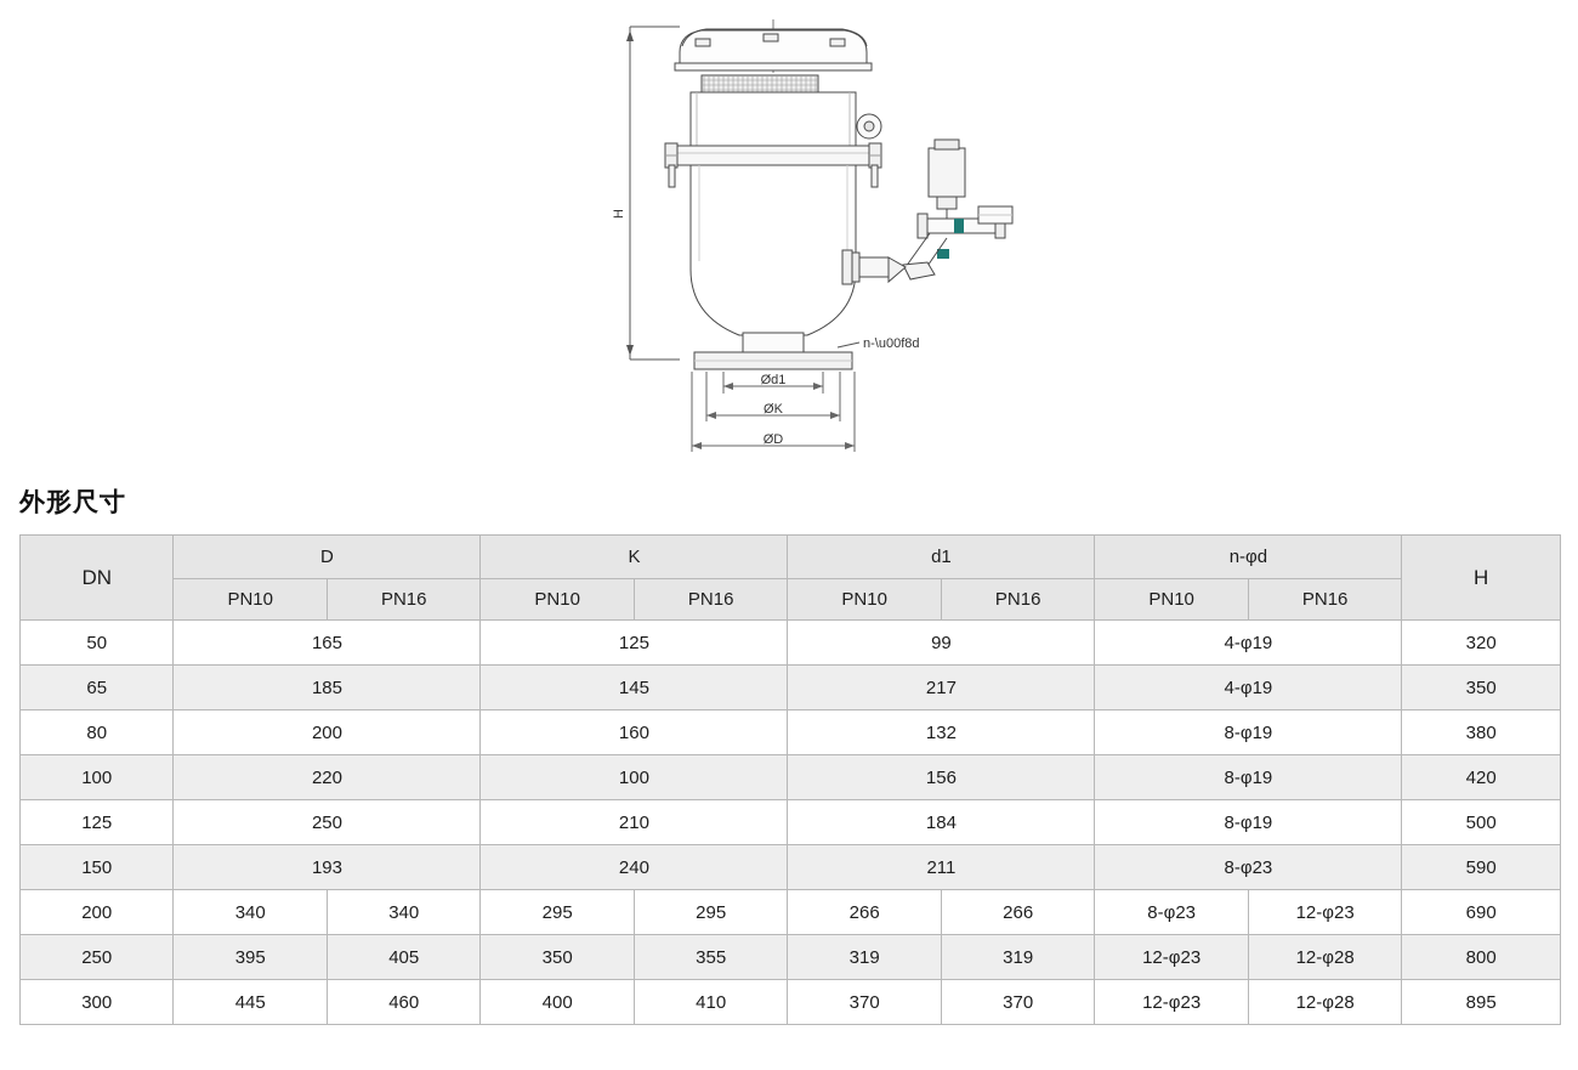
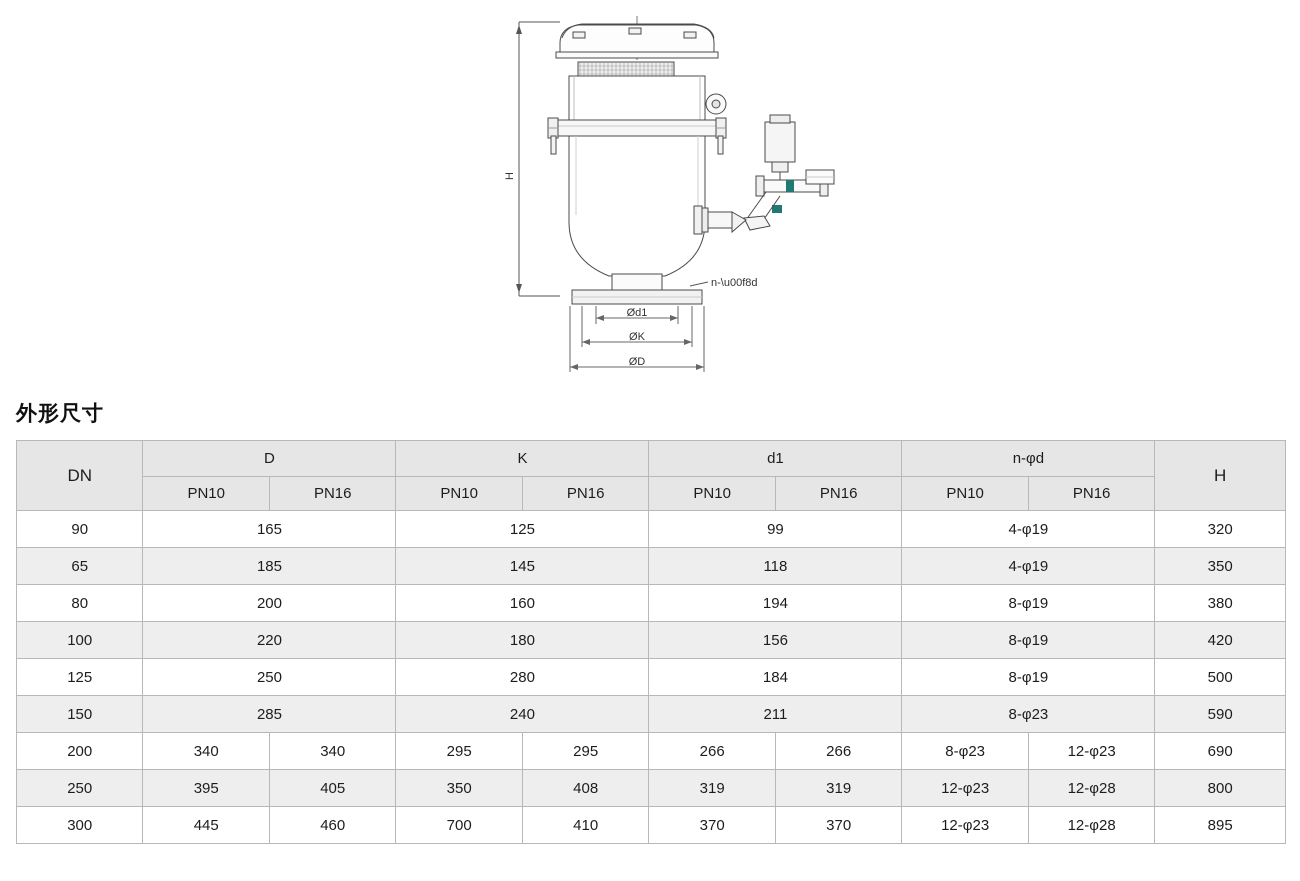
  n-\u00f8d
  Ød1
  ØK
  ØD
  外形尺寸
  DN	D	K	d1	n-φd	H
  PN10	PN16	PN10	PN16	PN10	PN16	PN10	PN16
- 50	165	125	99	4-φ19	320
+ 90	165	125	99	4-φ19	320
- 65	185	145	217	4-φ19	350
+ 65	185	145	118	4-φ19	350
- 80	200	160	132	8-φ19	380
+ 80	200	160	194	8-φ19	380
- 100	220	100	156	8-φ19	420
+ 100	220	180	156	8-φ19	420
- 125	250	210	184	8-φ19	500
+ 125	250	280	184	8-φ19	500
- 150	193	240	211	8-φ23	590
+ 150	285	240	211	8-φ23	590
  200	340	340	295	295	266	266	8-φ23	12-φ23	690
- 250	395	405	350	355	319	319	12-φ23	12-φ28	800
+ 250	395	405	350	408	319	319	12-φ23	12-φ28	800
- 300	445	460	400	410	370	370	12-φ23	12-φ28	895
+ 300	445	460	700	410	370	370	12-φ23	12-φ28	895
